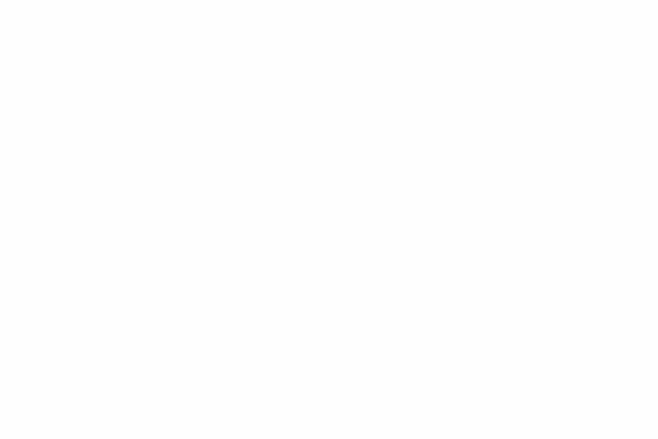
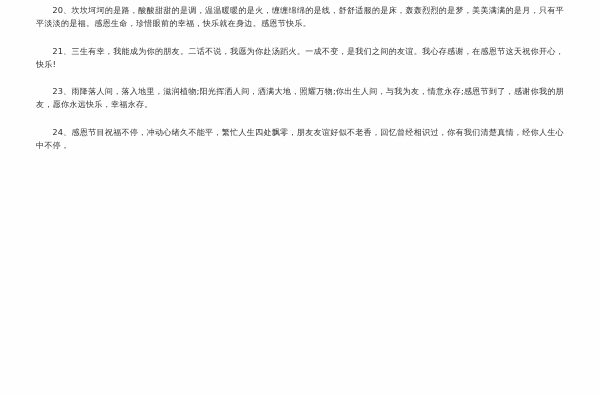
+ 20、坎坎坷坷的是路，酸酸甜甜的是调，温温暖暖的是火，缠缠绵绵的是线，舒舒适服的是床，轰轰烈烈的是梦，美美满满的是月，只有平平淡淡的是福。感恩生命，珍惜眼前的幸福，快乐就在身边。感恩节快乐。
+ 21、三生有幸，我能成为你的朋友。二话不说，我愿为你赴汤蹈火。一成不变，是我们之间的友谊。我心存感谢，在感恩节这天祝你开心，快乐!
+ 23、雨降落人间，落入地里，滋润植物;阳光挥洒人间，洒满大地，照耀万物;你出生人间，与我为友，情意永存;感恩节到了，感谢你我的朋友，愿你永远快乐，幸福永存。
+ 24、感恩节目祝福不停，冲动心绪久不能平，繁忙人生四处飘零，朋友友谊好似不老香，回忆曾经相识过，你有我们清楚真情，经你人生心中不停，
